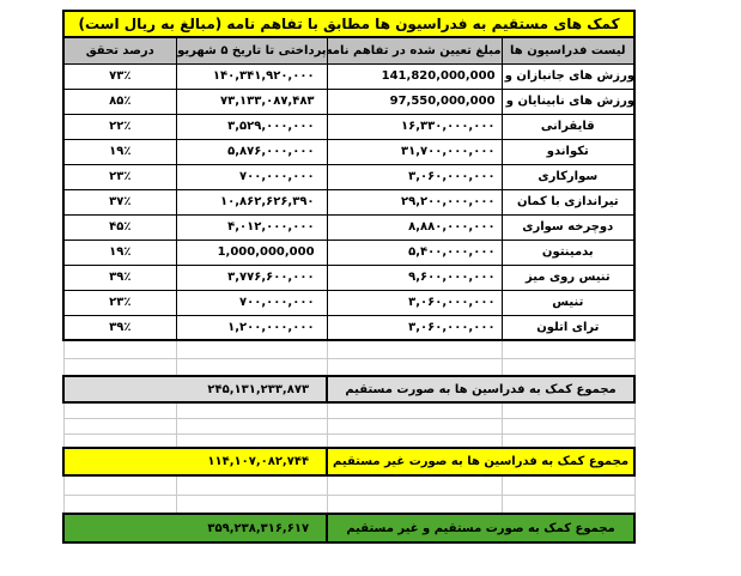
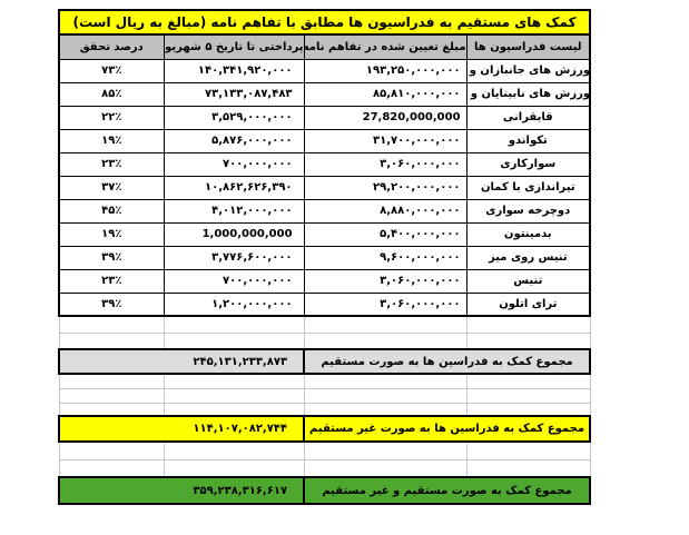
  کمک های مستقیم به فدراسیون ها مطابق با تفاهم نامه (مبالغ به ریال است)
  لیست فدراسیون ها	مبلغ تعیین شده در تفاهم نامه	پرداختی تا تاریخ ۵ شهریو	درصد تحقق
- ورزش های جانبازان و	141,820,000,000	۱۴۰,۳۴۱,۹۲۰,۰۰۰	۷۳٪
+ ورزش های جانبازان و	۱۹۳,۲۵۰,۰۰۰,۰۰۰	۱۴۰,۳۴۱,۹۲۰,۰۰۰	۷۳٪
- ورزش های نابینایان و	97,550,000,000	۷۳,۱۳۳,۰۸۷,۴۸۳	۸۵٪
+ ورزش های نابینایان و	۸۵,۸۱۰,۰۰۰,۰۰۰	۷۳,۱۳۳,۰۸۷,۴۸۳	۸۵٪
- قایقرانی	۱۶,۳۳۰,۰۰۰,۰۰۰	۳,۵۲۹,۰۰۰,۰۰۰	۲۲٪
+ قایقرانی	27,820,000,000	۳,۵۲۹,۰۰۰,۰۰۰	۲۲٪
  تکواندو	۳۱,۷۰۰,۰۰۰,۰۰۰	۵,۸۷۶,۰۰۰,۰۰۰	۱۹٪
  سوارکاری	۳,۰۶۰,۰۰۰,۰۰۰	۷۰۰,۰۰۰,۰۰۰	۲۳٪
  تیراندازی با کمان	۲۹,۲۰۰,۰۰۰,۰۰۰	۱۰,۸۶۲,۶۲۶,۳۹۰	۳۷٪
  دوچرخه سواری	۸,۸۸۰,۰۰۰,۰۰۰	۴,۰۱۲,۰۰۰,۰۰۰	۴۵٪
  بدمینتون	۵,۴۰۰,۰۰۰,۰۰۰	1,000,000,000	۱۹٪
  تنیس روی میز	۹,۶۰۰,۰۰۰,۰۰۰	۳,۷۷۶,۶۰۰,۰۰۰	۳۹٪
  تنیس	۳,۰۶۰,۰۰۰,۰۰۰	۷۰۰,۰۰۰,۰۰۰	۲۳٪
  ترای اتلون	۳,۰۶۰,۰۰۰,۰۰۰	۱,۲۰۰,۰۰۰,۰۰۰	۳۹٪
  مجموع کمک به فدراسین ها به صورت مستقیم	۲۴۵,۱۳۱,۲۳۳,۸۷۳
  مجموع کمک به فدراسین ها به صورت غیر مستقیم	۱۱۴,۱۰۷,۰۸۲,۷۴۴
  مجموع کمک به صورت مستقیم و غیر مستقیم	۳۵۹,۲۳۸,۳۱۶,۶۱۷
